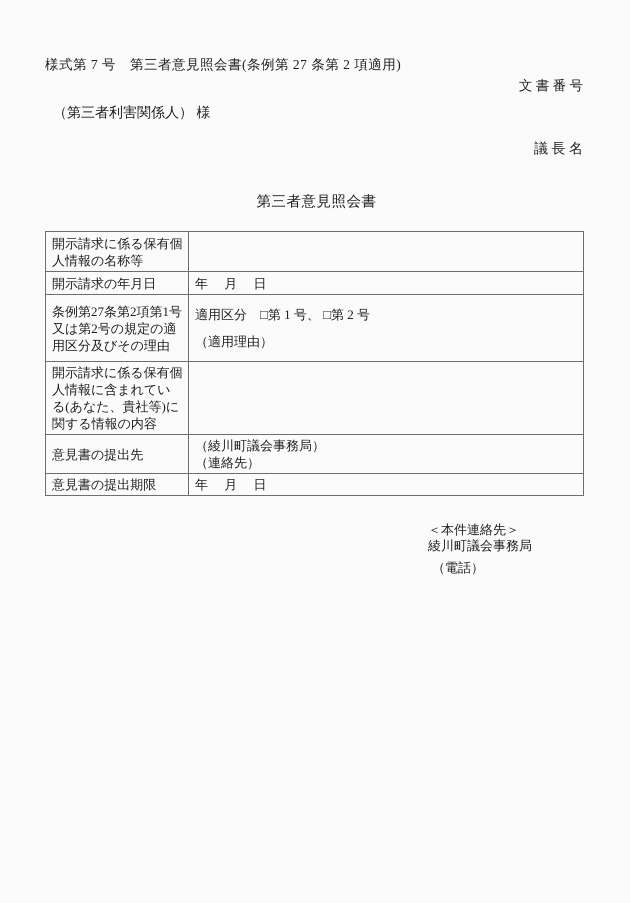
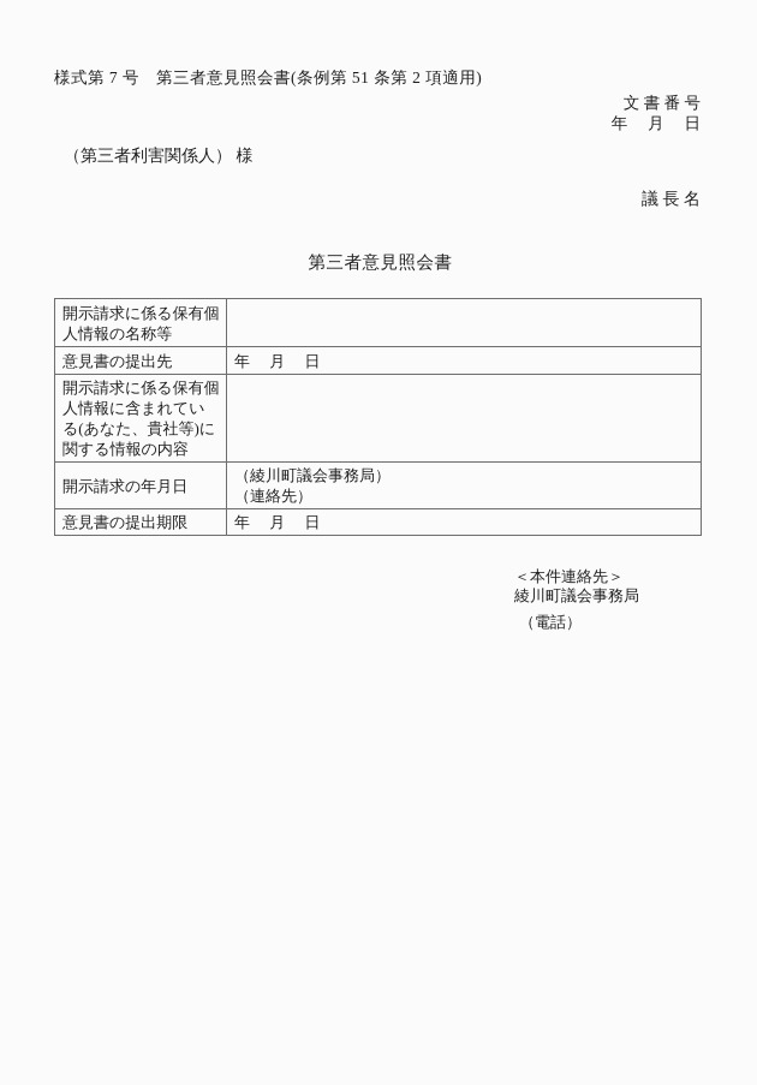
- 様式第 7 号 第三者意見照会書(条例第 27 条第 2 項適用)
+ 様式第 7 号 第三者意見照会書(条例第 51 条第 2 項適用)
  文 書 番 号
+ 年 月 日
  （第三者利害関係人） 様
  議 長 名
  第三者意見照会書
  開示請求に係る保有個人情報の名称等
- 開示請求の年月日	年 月 日
+ 意見書の提出先	年 月 日
- 条例第27条第2項第1号又は第2号の規定の適用区分及びその理由	適用区分 □第 1 号、 □第 2 号 （適用理由）
  開示請求に係る保有個人情報に含まれている(あなた、貴社等)に関する情報の内容
- 意見書の提出先	（綾川町議会事務局） （連絡先）
+ 開示請求の年月日	（綾川町議会事務局） （連絡先）
  意見書の提出期限	年 月 日
  ＜本件連絡先＞
  綾川町議会事務局
  （電話）
